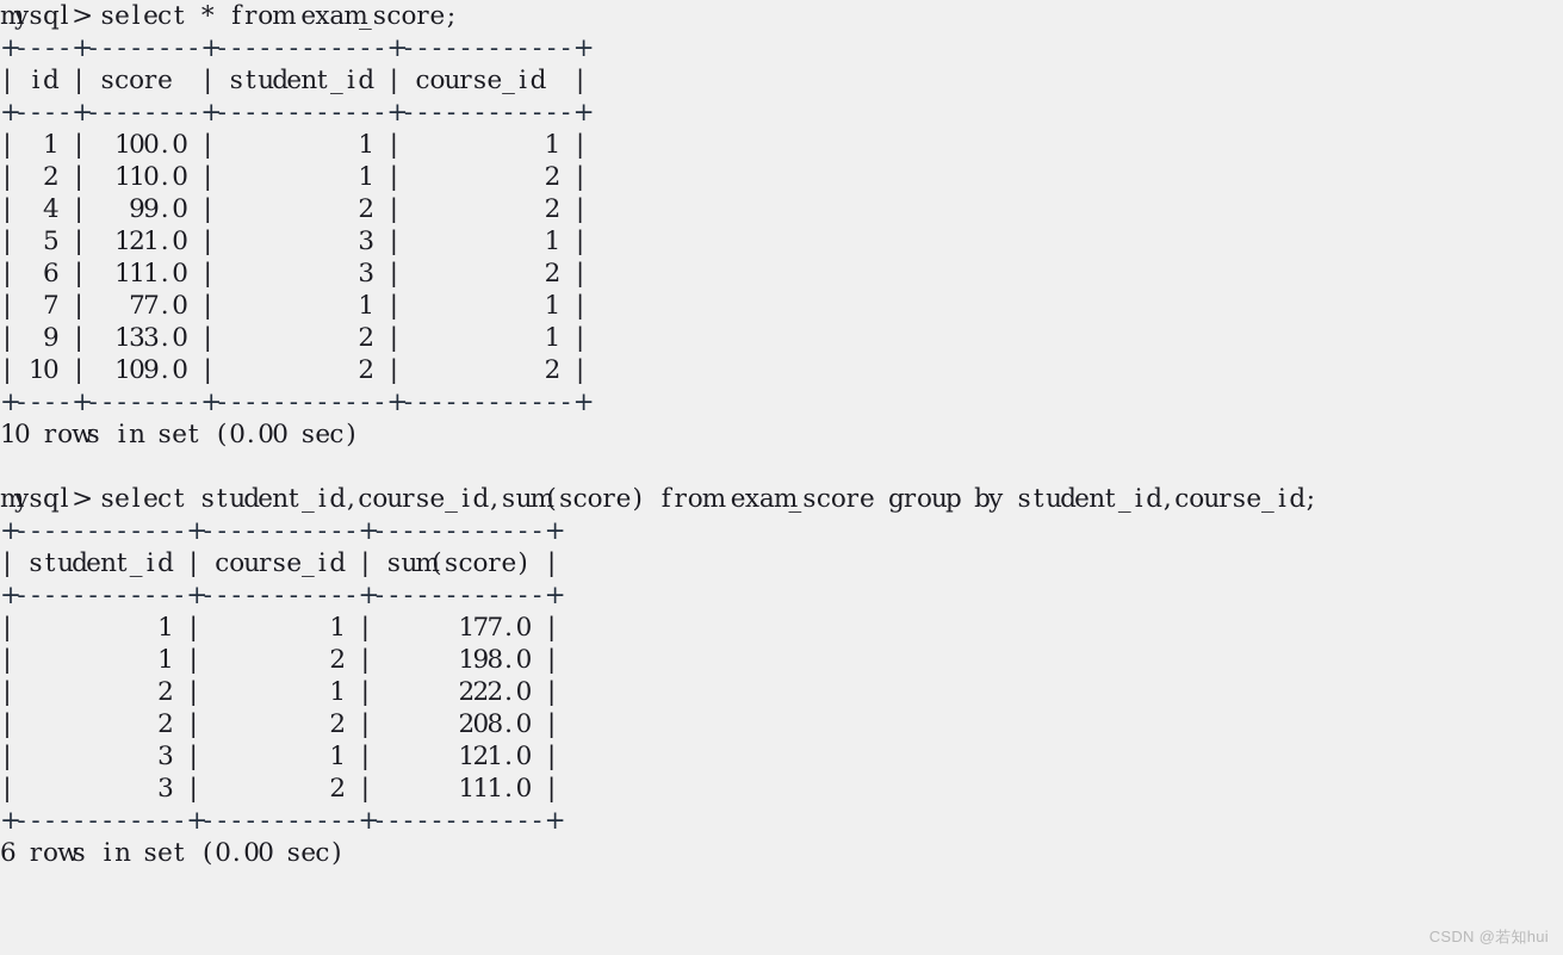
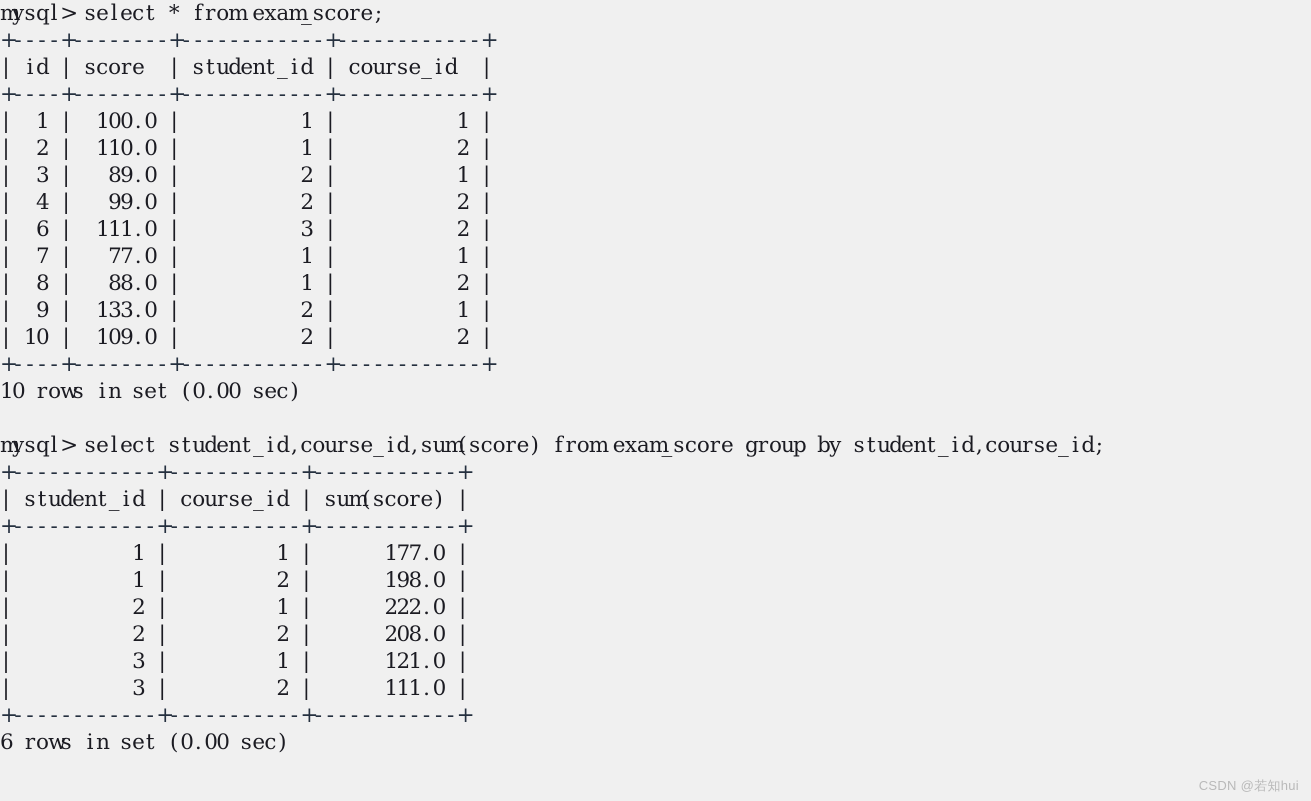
  mysql> select * from exam_score;
  +- - - -+- - - - - - - -+- - - - - - - - - - - -+- - - - - - - - - - - -+
  | id | score | student_ id | course_ id |
  +- - - -+- - - - - - - -+- - - - - - - - - - - -+- - - - - - - - - - - -+
  | 1 | 100.0 | 1 | 1 |
  | 2 | 110.0 | 1 | 2 |
+ | 3 | 89.0 | 2 | 1 |
  | 4 | 99.0 | 2 | 2 |
- | 5 | 121.0 | 3 | 1 |
  | 6 | 111.0 | 3 | 2 |
  | 7 | 77.0 | 1 | 1 |
+ | 8 | 88.0 | 1 | 2 |
  | 9 | 133.0 | 2 | 1 |
  | 10 | 109.0 | 2 | 2 |
  +- - - -+- - - - - - - -+- - - - - - - - - - - -+- - - - - - - - - - - -+
  10 rows in set (0.00 sec)
  mysql> select student_ id,course_ id,sum(score) from exam_score group by student_ id,course_ id;
  +- - - - - - - - - - - -+- - - - - - - - - - -+- - - - - - - - - - - -+
  | student_ id | course_ id | sum(score) |
  +- - - - - - - - - - - -+- - - - - - - - - - -+- - - - - - - - - - - -+
  | 1 | 1 | 177.0 |
  | 1 | 2 | 198.0 |
  | 2 | 1 | 222.0 |
  | 2 | 2 | 208.0 |
  | 3 | 1 | 121.0 |
  | 3 | 2 | 111.0 |
  +- - - - - - - - - - - -+- - - - - - - - - - -+- - - - - - - - - - - -+
  6 rows in set (0.00 sec)
  CSDN @若知hui
